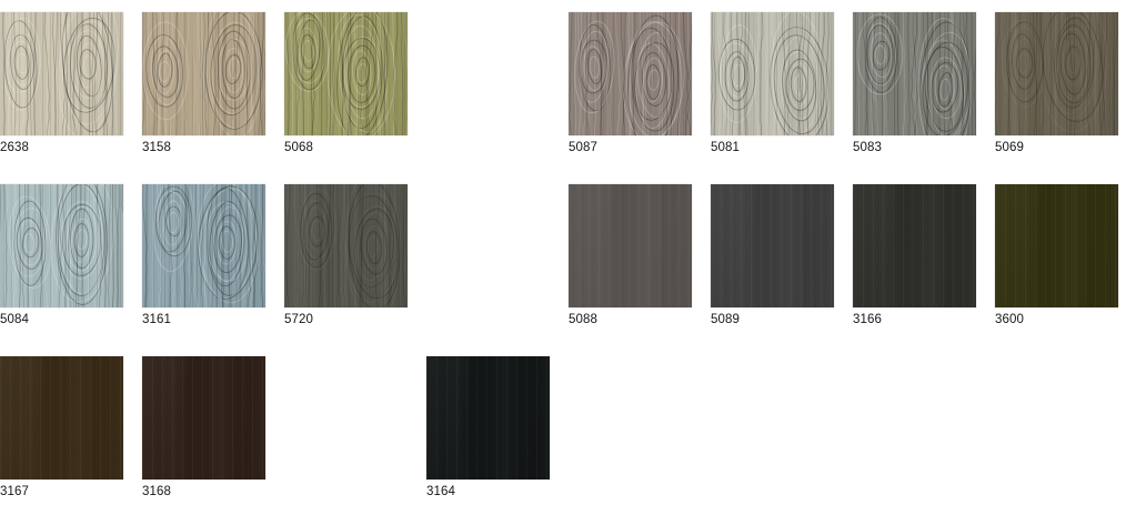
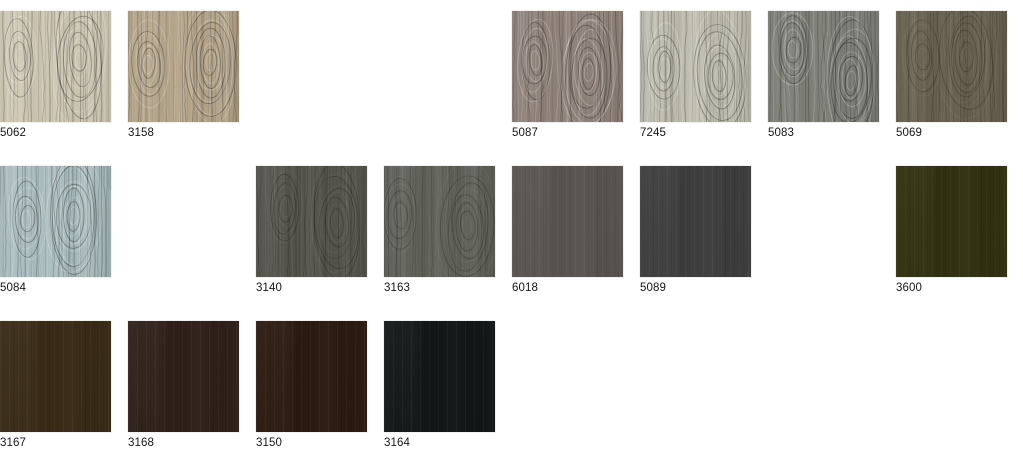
- 2638
+ 5062
  3158
- 5068
  5087
- 5081
+ 7245
  5083
  5069
  5084
- 3161
- 5720
+ 3140
+ 3163
- 5088
+ 6018
  5089
- 3166
  3600
  3167
  3168
+ 3150
  3164
